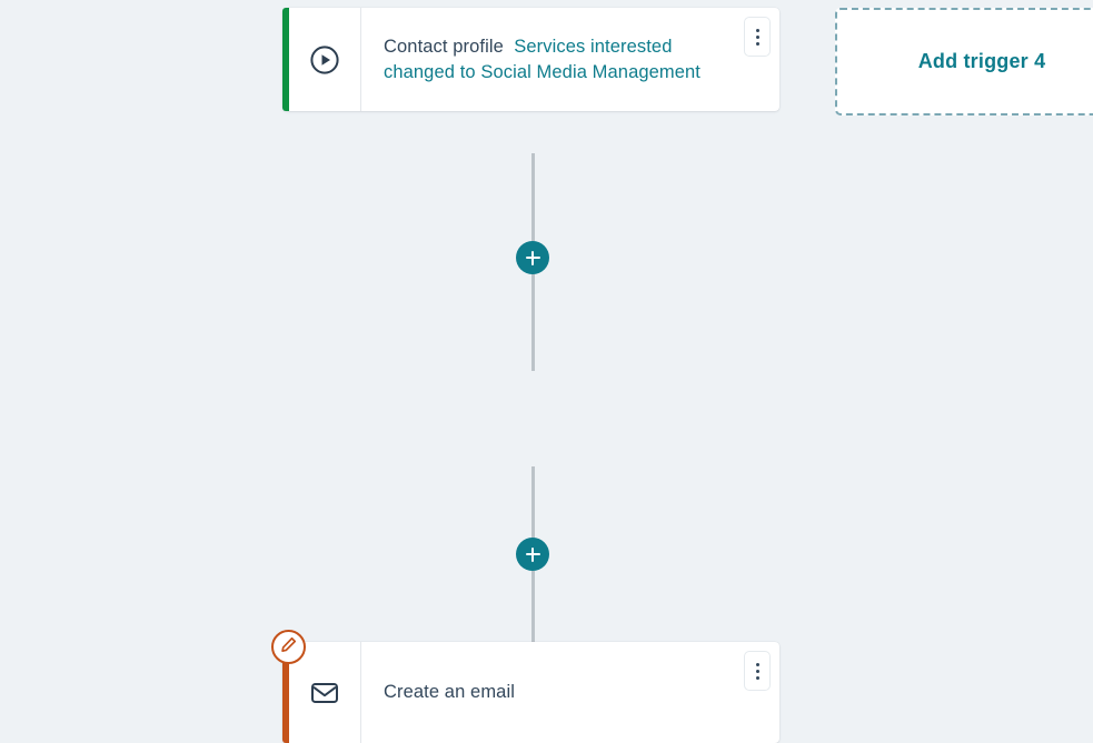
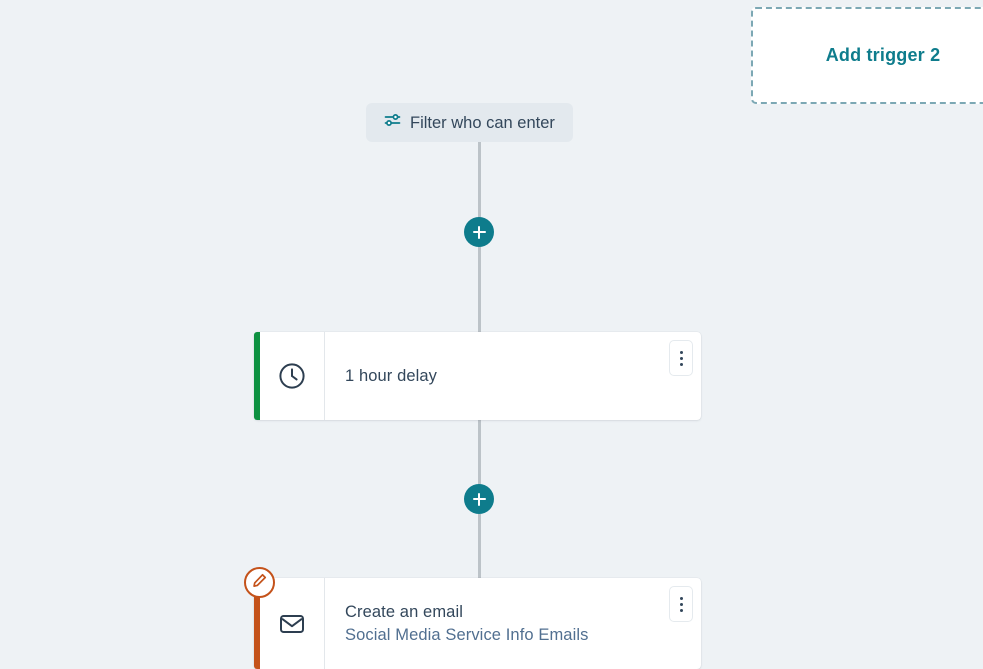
- Contact profile Services interested changed to Social Media Management
- Add trigger 4
+ Add trigger 2
+ Filter who can enter
+ 1 hour delay
  Create an email
+ Social Media Service Info Emails
